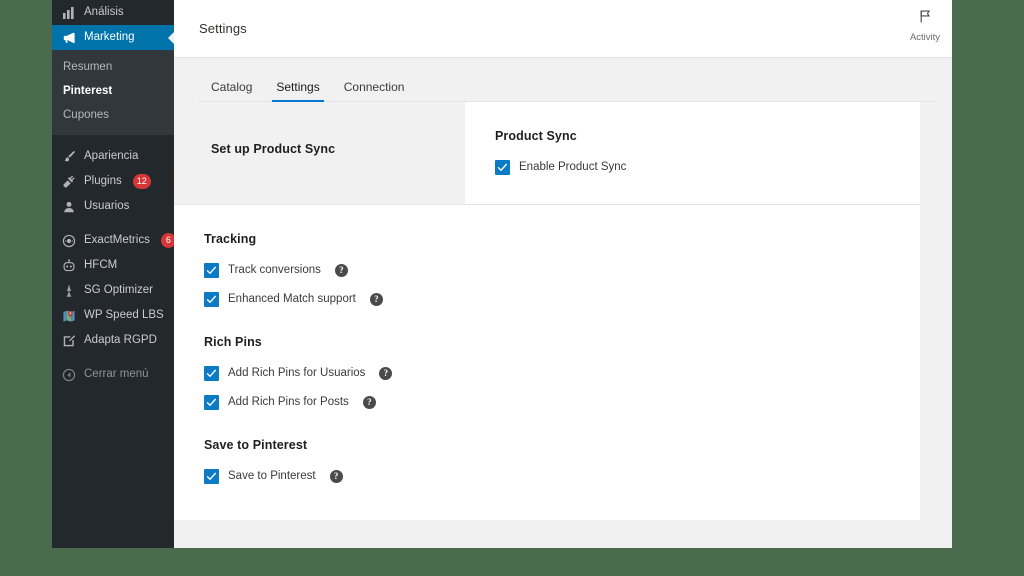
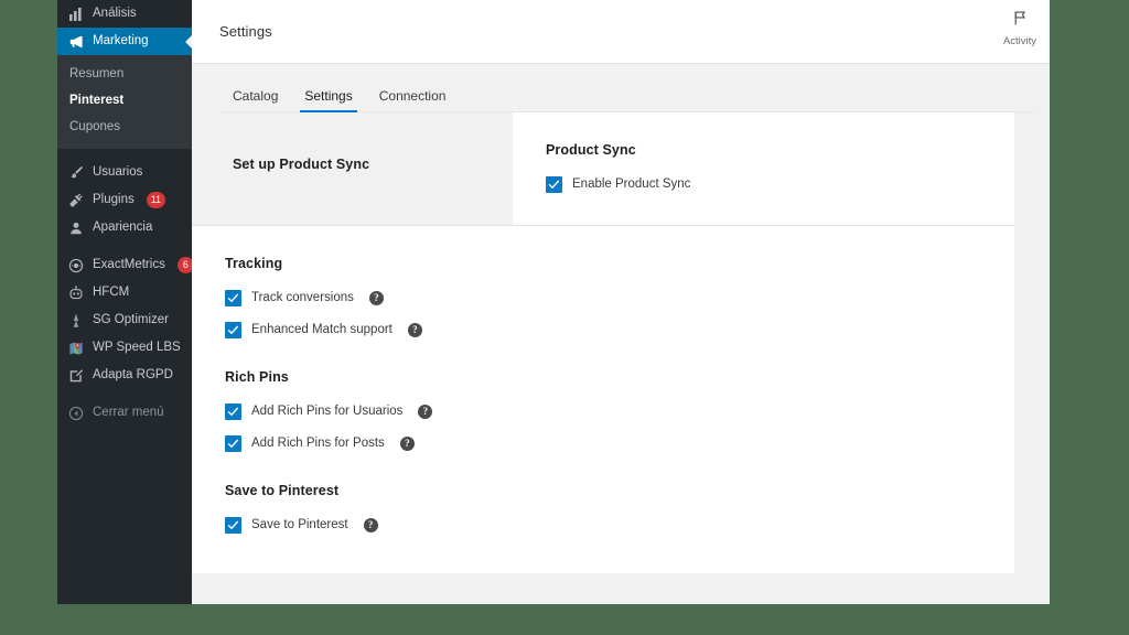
  Análisis
  Marketing
  Resumen
  Pinterest
  Cupones
- Apariencia
+ Usuarios
  Plugins
- 12
+ 11
- Usuarios
+ Apariencia
  ExactMetrics
  6
  HFCM
  SG Optimizer
  WP Speed LBS
  Adapta RGPD
  Cerrar menú
  Settings
  Activity
  Catalog
  Settings
  Connection
  Set up Product Sync
  Product Sync
  Enable Product Sync
  Tracking
  Track conversions
  ?
  Enhanced Match support
  ?
  Rich Pins
  Add Rich Pins for Usuarios
  ?
  Add Rich Pins for Posts
  ?
  Save to Pinterest
  Save to Pinterest
  ?
